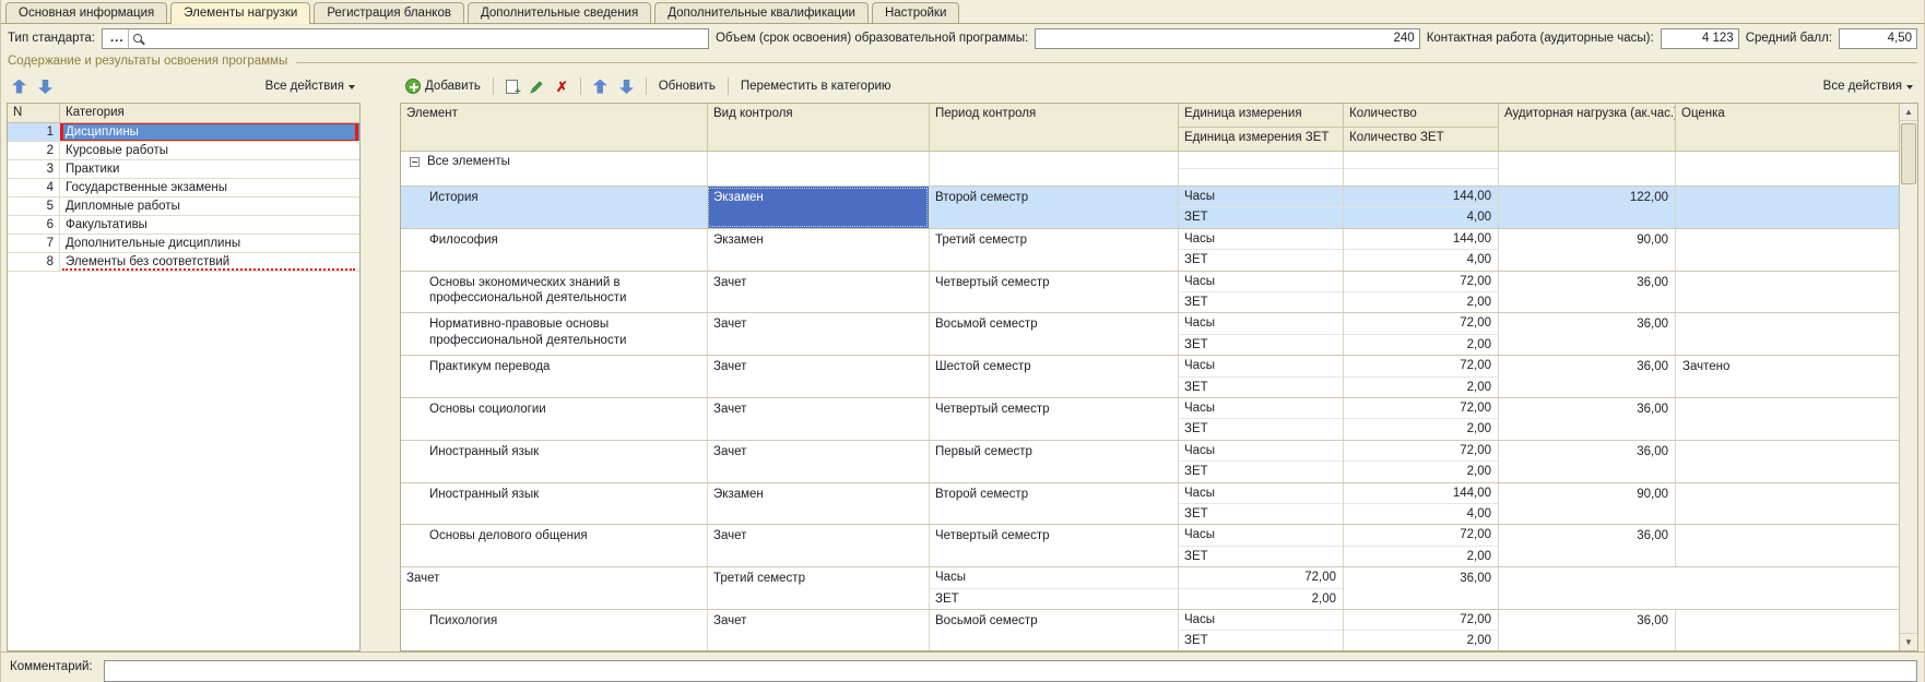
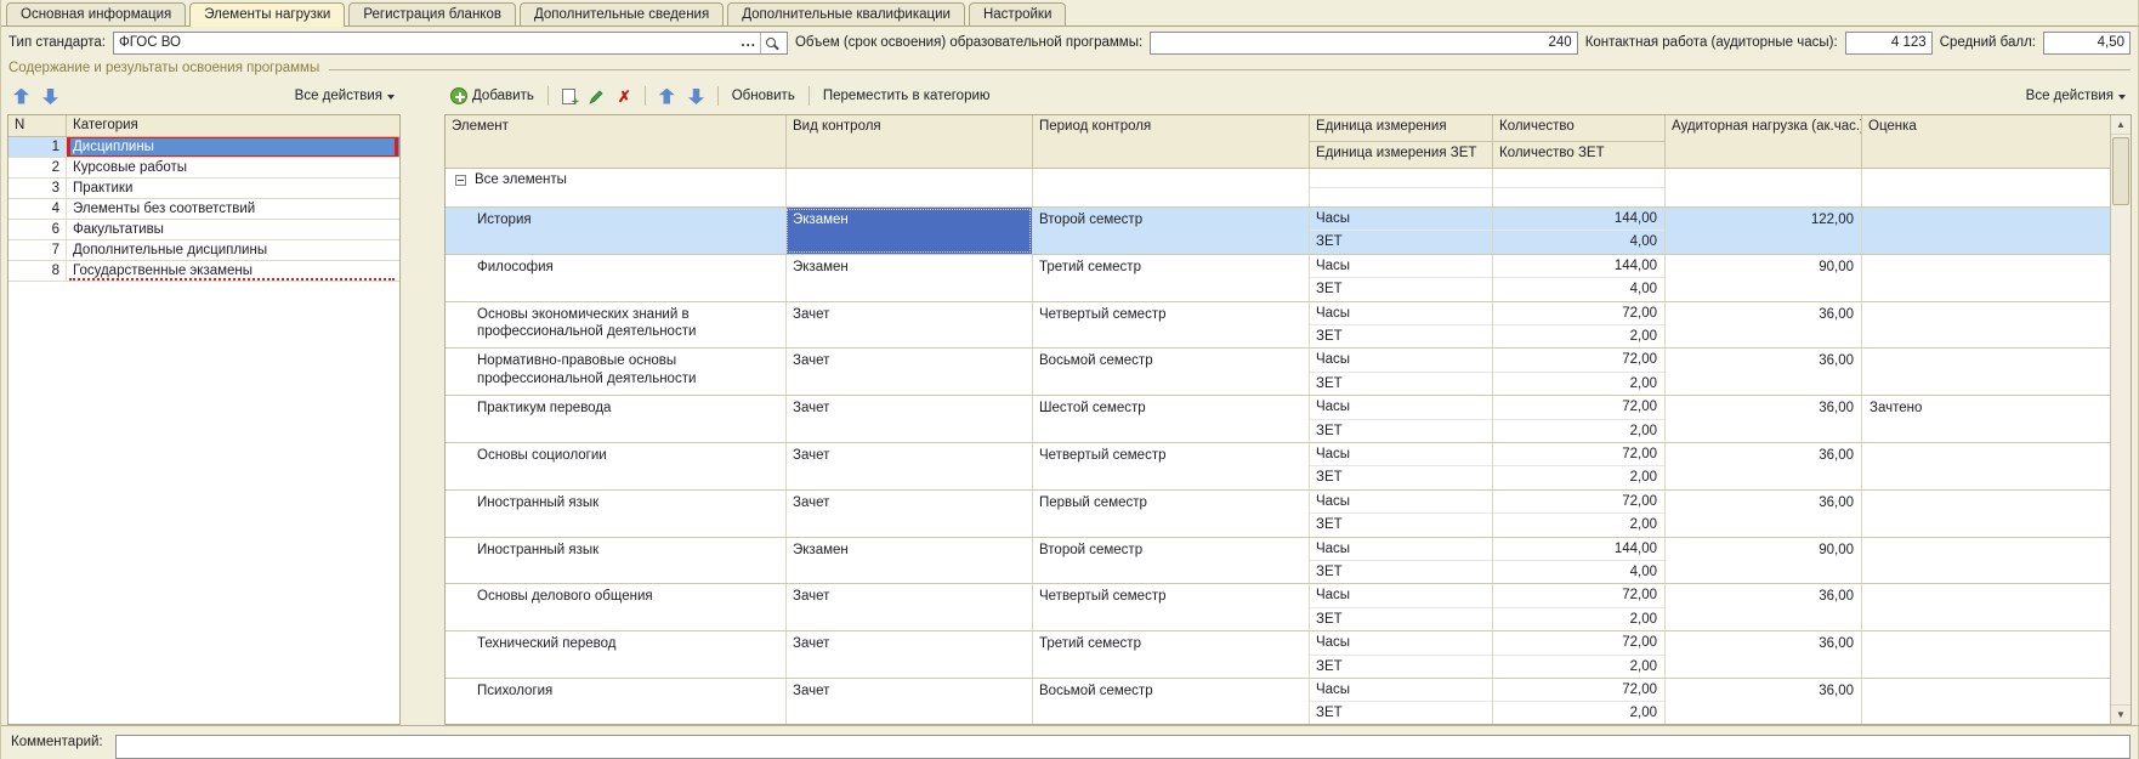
  Основная информация
  Элементы нагрузки
  Регистрация бланков
  Дополнительные сведения
  Дополнительные квалификации
  Настройки
  Тип стандарта:
+ ФГОС ВО
  ...
  Объем (срок освоения) образовательной программы:
  240
  Контактная работа (аудиторные часы):
  4 123
  Средний балл:
  4,50
  Содержание и результаты освоения программы
  Все действия
  N
  Категория
  1
  Дисциплины
  2
  Курсовые работы
  3
  Практики
  4
- Государственные экзамены
+ Элементы без соответствий
- 5
- Дипломные работы
  6
  Факультативы
  7
  Дополнительные дисциплины
  8
- Элементы без соответствий
+ Государственные экзамены
  Добавить
  ✗
  Обновить
  Переместить в категорию
  Все действия
  Элемент
  Вид контроля
  Период контроля
  Единица измерения
  Единица измерения ЗЕТ
  Количество
  Количество ЗЕТ
  Аудиторная нагрузка (ак.час.
  Оценка
  Все элементы
  История
  Экзамен
  Второй семестр
  Часы
  ЗЕТ
  144,00
  4,00
  122,00
  Философия
  Экзамен
  Третий семестр
  Часы
  ЗЕТ
  144,00
  4,00
  90,00
  Основы экономических знаний в профессиональной деятельности
  Зачет
  Четвертый семестр
  Часы
  ЗЕТ
  72,00
  2,00
  36,00
  Нормативно-правовые основы профессиональной деятельности
  Зачет
  Восьмой семестр
  Часы
  ЗЕТ
  72,00
  2,00
  36,00
  Практикум перевода
  Зачет
  Шестой семестр
  Часы
  ЗЕТ
  72,00
  2,00
  36,00
  Зачтено
  Основы социологии
  Зачет
  Четвертый семестр
  Часы
  ЗЕТ
  72,00
  2,00
  36,00
  Иностранный язык
  Зачет
  Первый семестр
  Часы
  ЗЕТ
  72,00
  2,00
  36,00
  Иностранный язык
  Экзамен
  Второй семестр
  Часы
  ЗЕТ
  144,00
  4,00
  90,00
  Основы делового общения
  Зачет
  Четвертый семестр
  Часы
  ЗЕТ
  72,00
  2,00
  36,00
+ Технический перевод
  Зачет
  Третий семестр
  Часы
  ЗЕТ
  72,00
  2,00
  36,00
  Психология
  Зачет
  Восьмой семестр
  Часы
  ЗЕТ
  72,00
  2,00
  36,00
  ▲
  ▼
  Комментарий:
